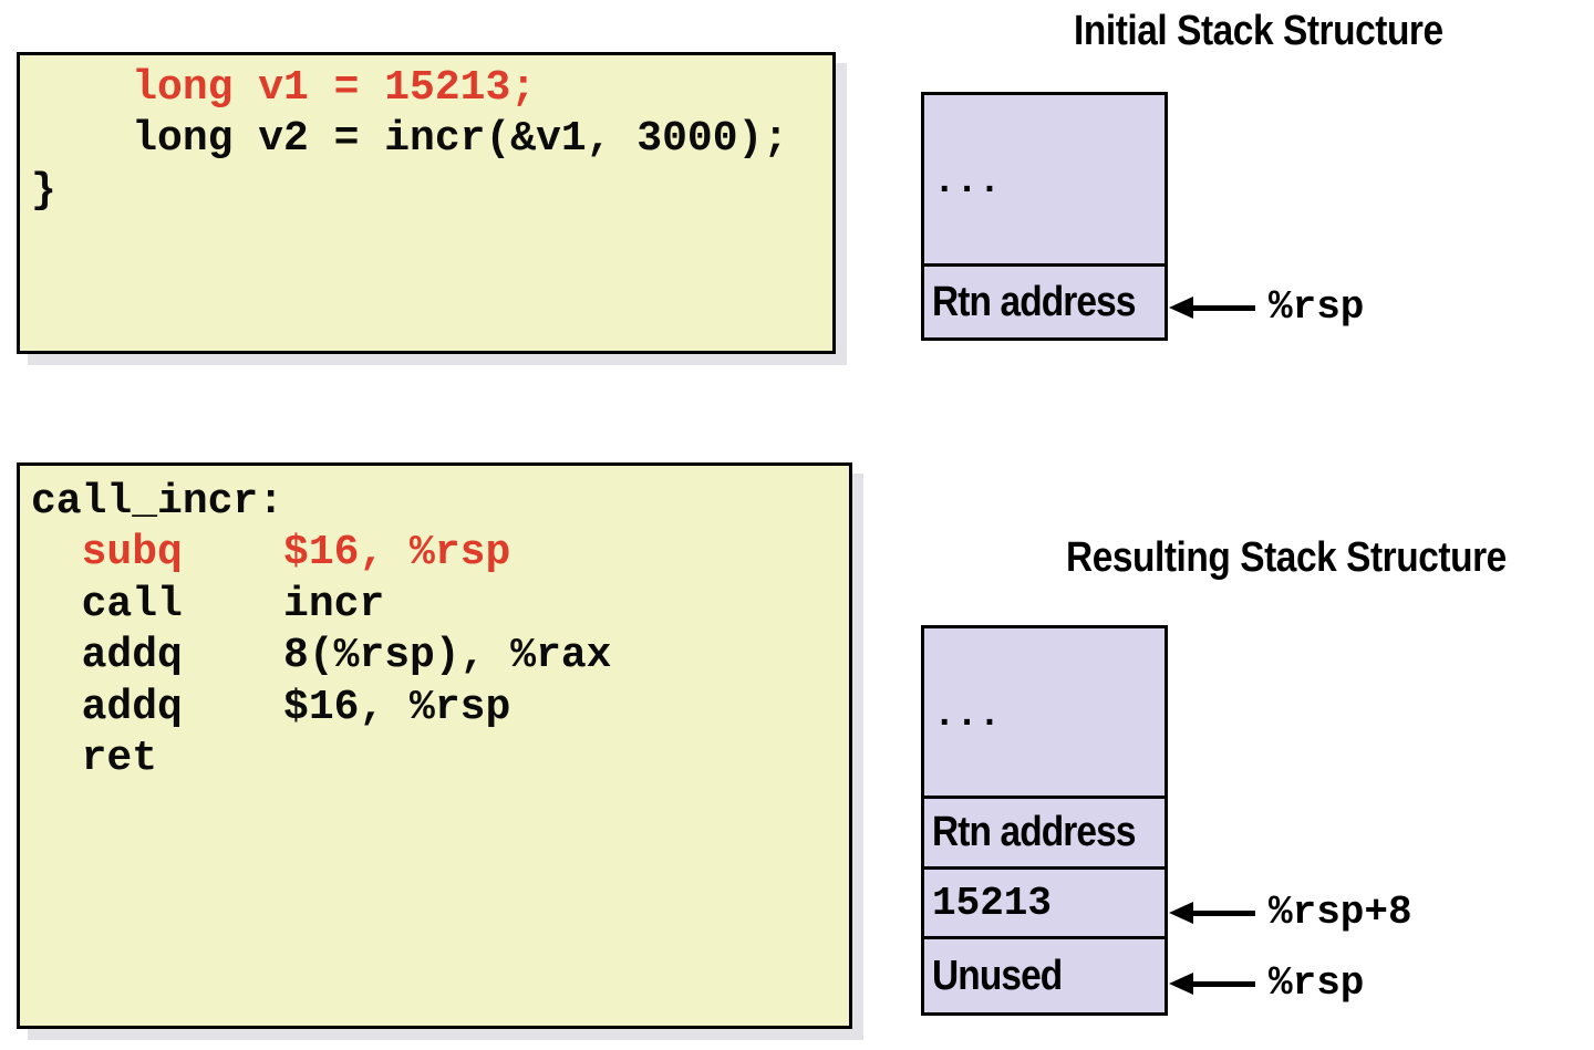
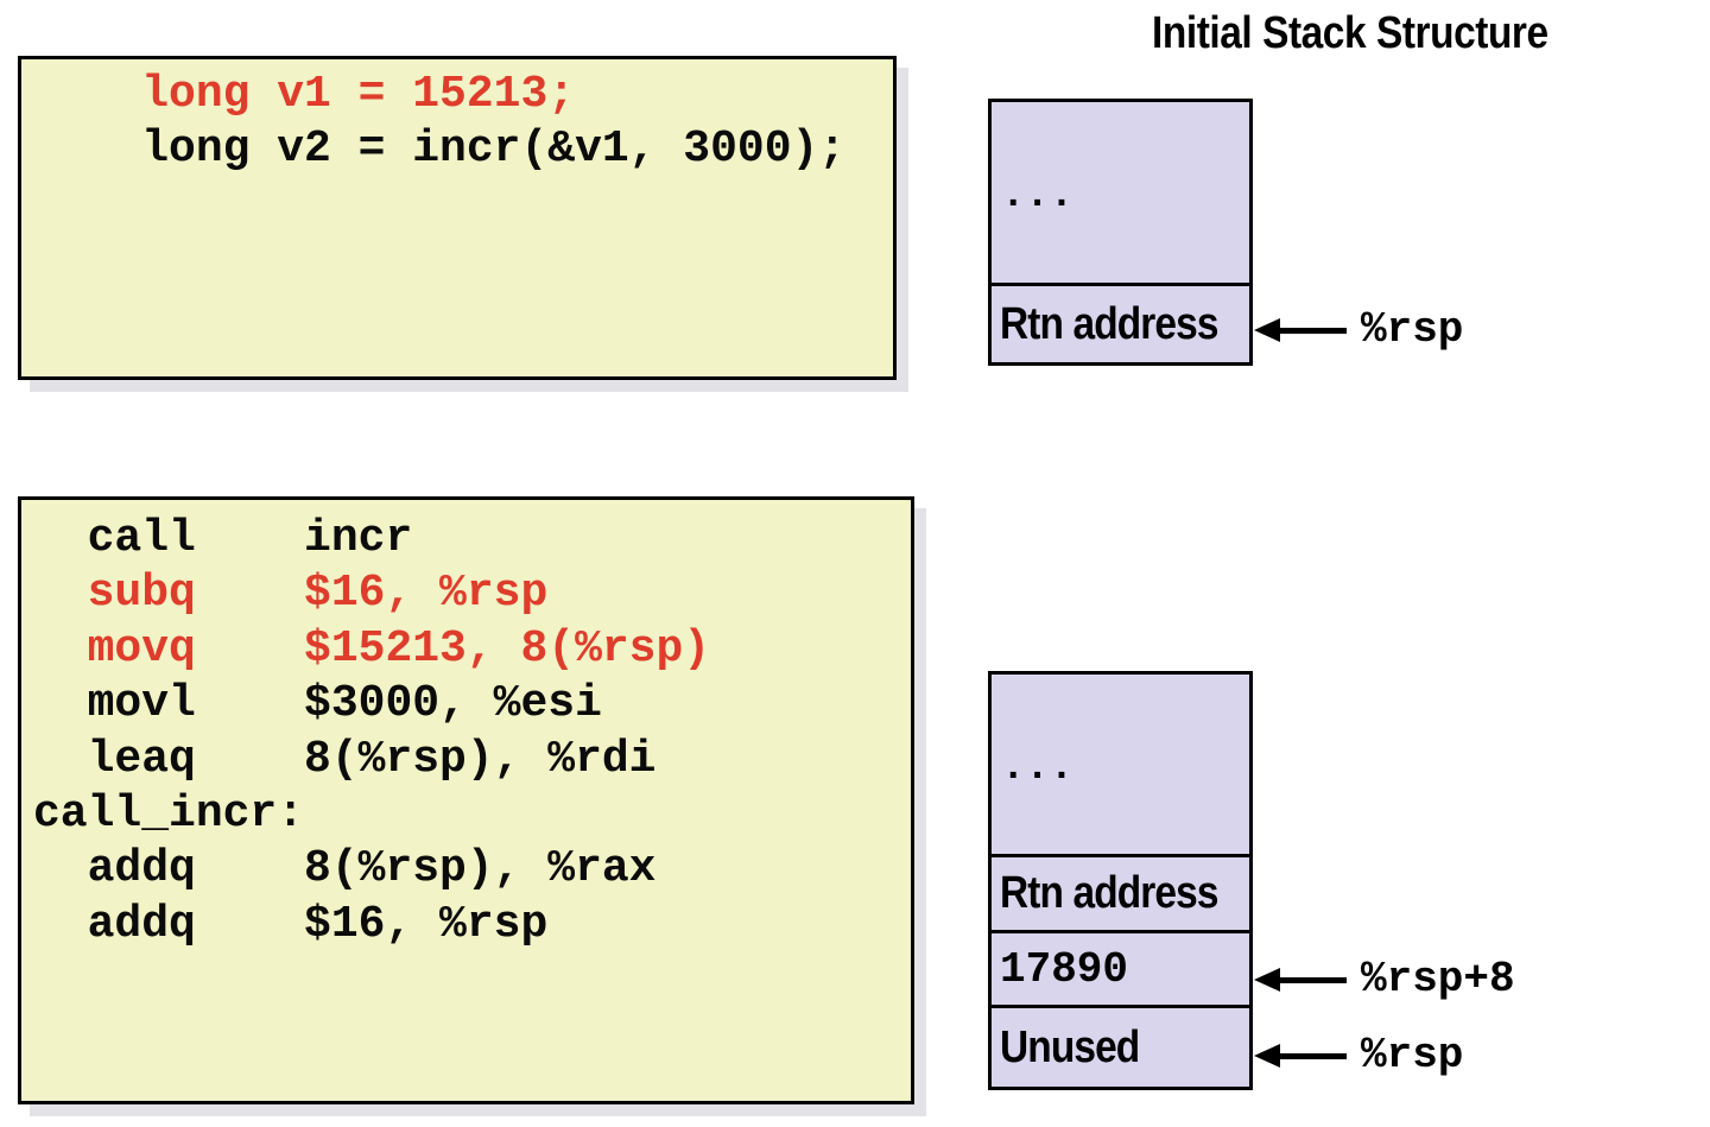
  long v1 = 15213;
  long v2 = incr(&v1, 3000);
- }
- call_incr:
+ call incr
  subq $16, %rsp
+ movq $15213, 8(%rsp)
+ movl $3000, %esi
+ leaq 8(%rsp), %rdi
- call incr
+ call_incr:
  addq 8(%rsp), %rax
  addq $16, %rsp
- ret
  Initial Stack Structure
  ...
  Rtn address
  %rsp
- Resulting Stack Structure
  ...
  Rtn address
- 15213
+ 17890
  Unused
  %rsp+8
  %rsp
